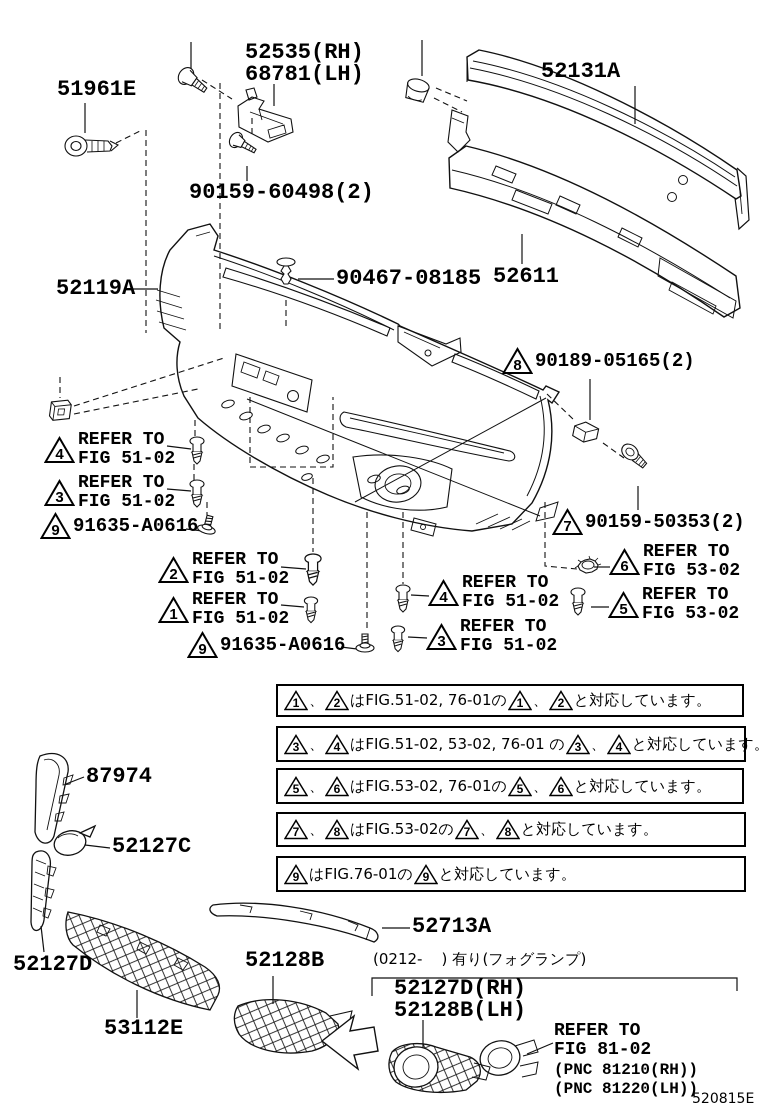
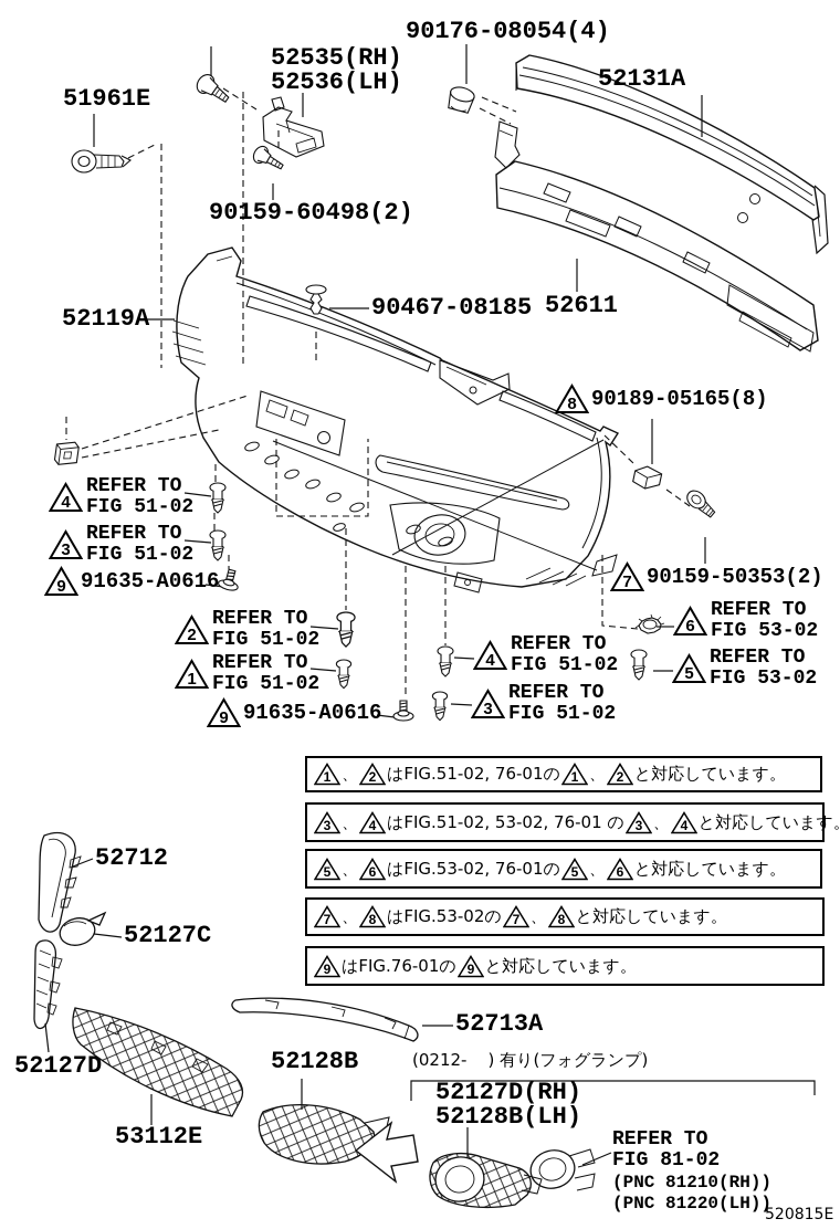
  52535(RH)
- 68781(LH)
+ 52536(LH)
+ 90176-08054(4)
  52131A
  51961E
  90159-60498(2)
  52119A
  90467-08185
  52611
- 87974
+ 52712
  52127C
  52127D
  53112E
  52128B
  52713A
  52127D(RH)
  52128B(LH)
  (0212- ) 有り(フォグランプ)
  REFER TO
  FIG 81-02
  (PNC 81210(RH))
  (PNC 81220(LH))
  520815E
  4
  REFER TO
  FIG 51-02
  3
  REFER TO
  FIG 51-02
  9
  91635-A0616
  2
  REFER TO
  FIG 51-02
  1
  REFER TO
  FIG 51-02
  9
  91635-A0616
  4
  REFER TO
  FIG 51-02
  3
  REFER TO
  FIG 51-02
  7
  90159-50353(2)
  8
- 90189-05165(2)
+ 90189-05165(8)
  6
  REFER TO
  FIG 53-02
  5
  REFER TO
  FIG 53-02
  1
  、
  2
  はFIG.51-02, 76-01の
  1
  、
  2
  と対応しています。
  3
  、
  4
  はFIG.51-02, 53-02, 76-01 の
  3
  、
  4
  と対応しています
  5
  、
  6
  はFIG.53-02, 76-01の
  5
  、
  6
  と対応しています。
  7
  、
  8
  はFIG.53-02の
  7
  、
  8
  と対応しています。
  9
  はFIG.76-01の
  9
  と対応しています。
